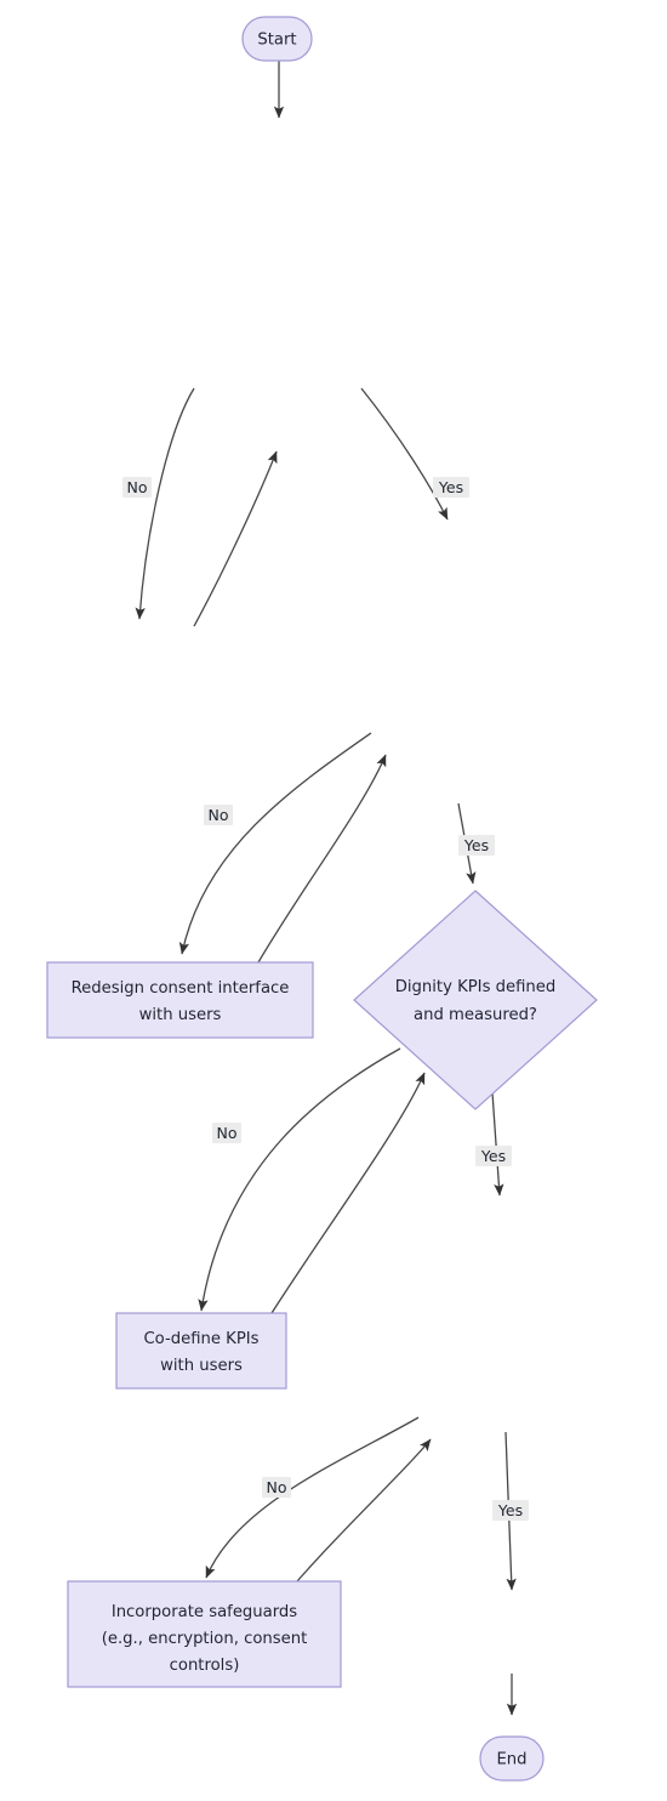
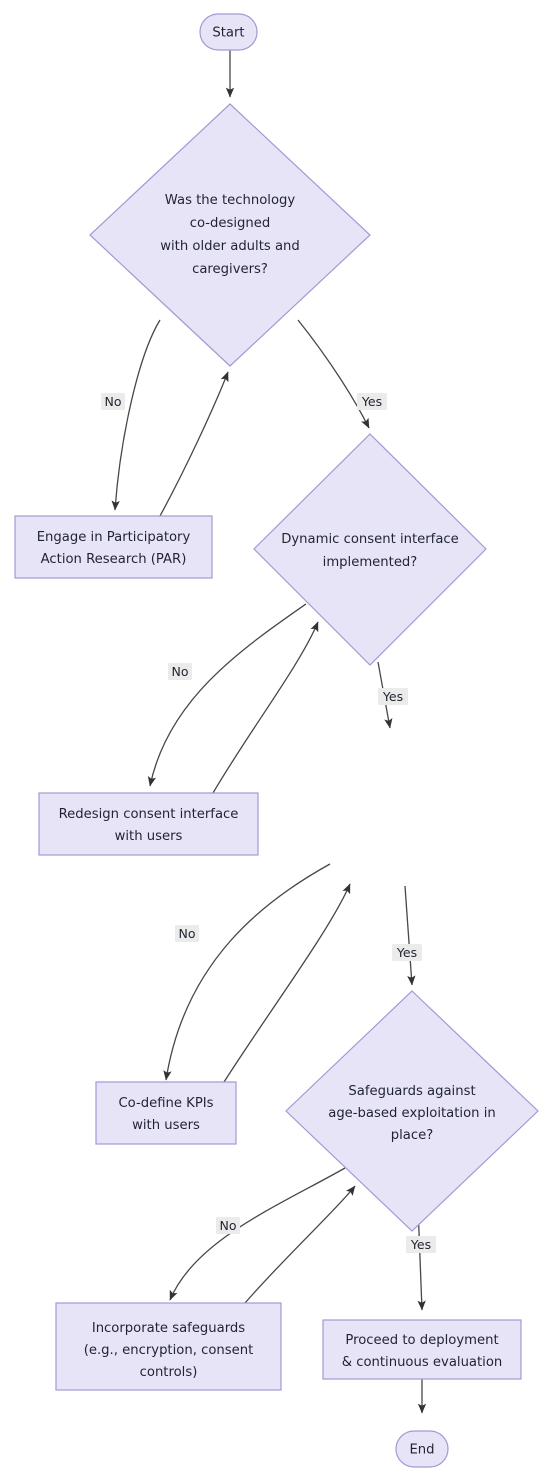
  No
  Yes
  No
  Yes
  No
  Yes
  No
  Yes
  Start
+ Was the technology
+ co-designed
+ with older adults and
+ caregivers?
+ Engage in Participatory
+ Action Research (PAR)
+ Dynamic consent interface
+ implemented?
  Redesign consent interface
  with users
- Dignity KPIs defined
- and measured?
  Co-define KPIs
  with users
+ Safeguards against
+ age-based exploitation in
+ place?
  Incorporate safeguards
  (e.g., encryption, consent
  controls)
+ Proceed to deployment
+ & continuous evaluation
  End
